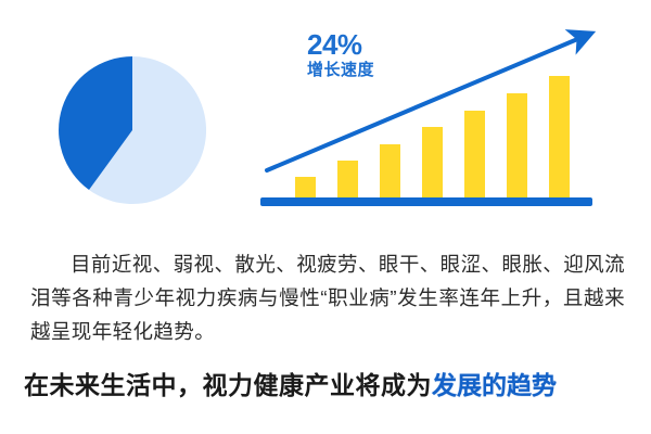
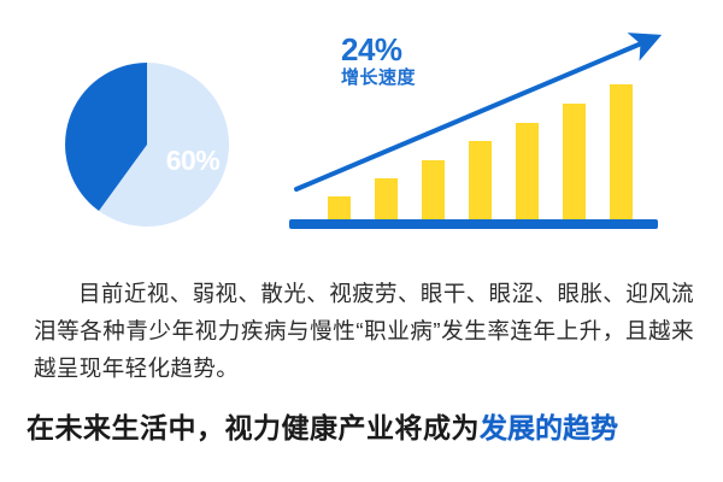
+ 60%
  24%
  增长速度
  目前近视、弱视、散光、视疲劳、眼干、眼涩、眼胀、迎风流泪等各种青少年视力疾病与慢性“职业病”发生率连年上升，且越来越呈现年轻化趋势。
  在未来生活中，视力健康产业将成为发展的趋势
